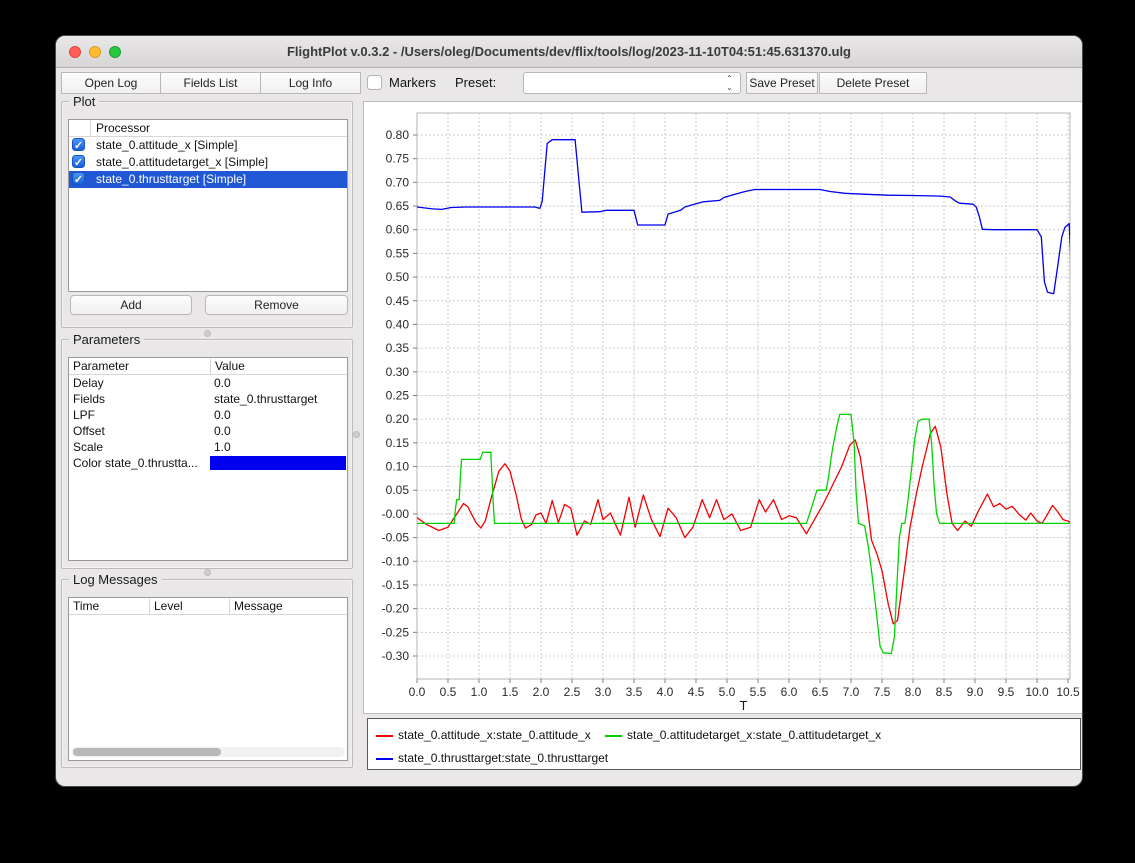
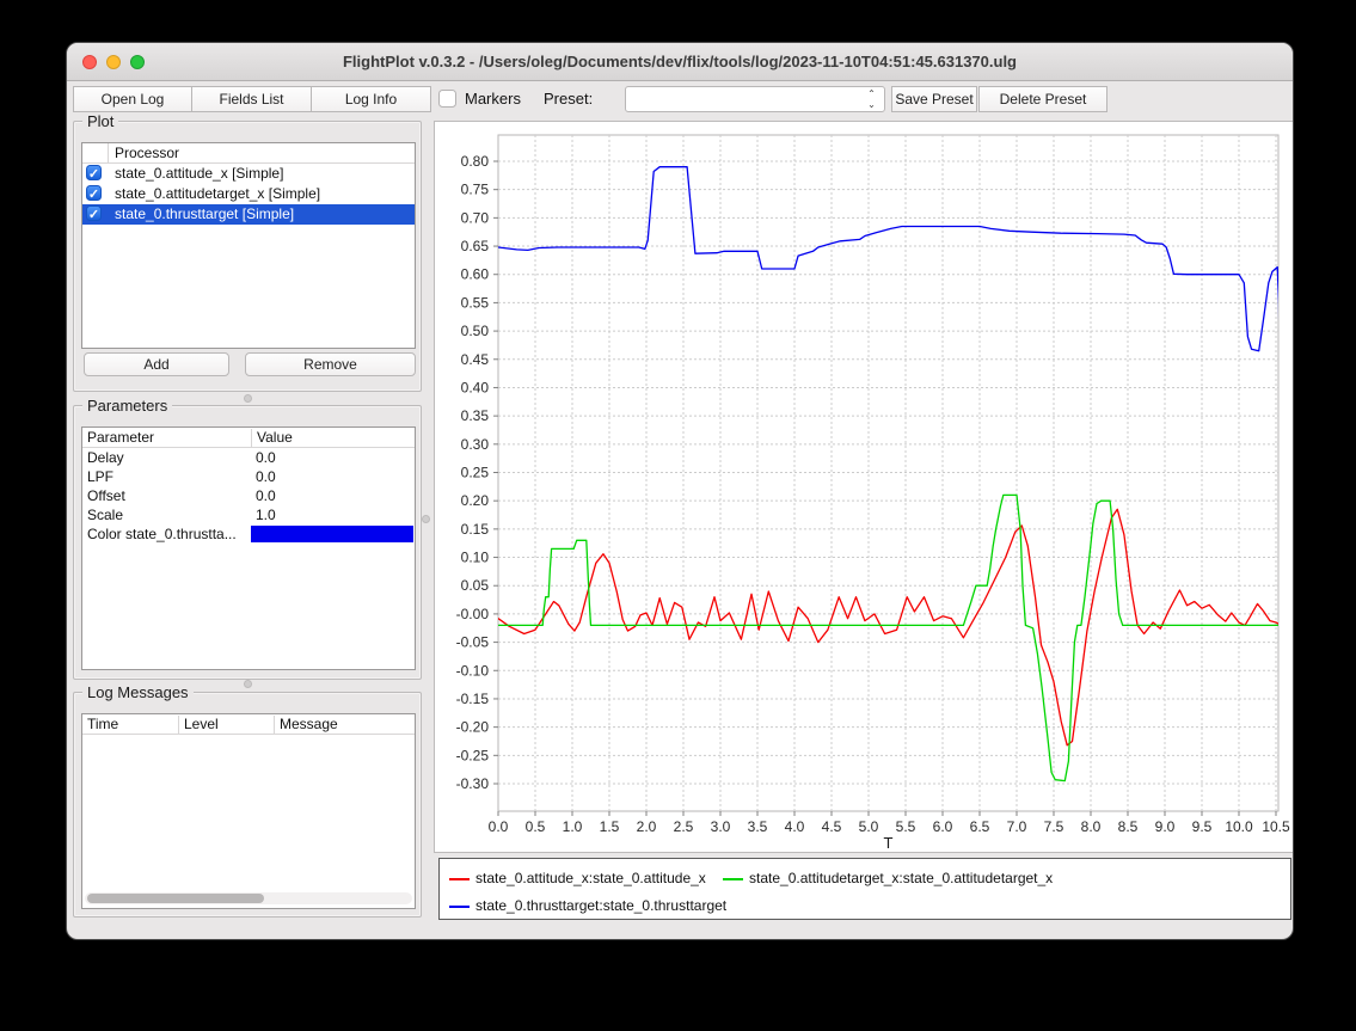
  FlightPlot v.0.3.2 - /Users/oleg/Documents/dev/flix/tools/log/2023-11-10T04:51:45.631370.ulg
  Open Log
  Fields List
  Log Info
  Markers
  Preset:
  ⌃
  ⌄
  Save Preset
  Delete Preset
  Plot
  Processor
  ✓
  state_0.attitude_x [Simple]
  ✓
  state_0.attitudetarget_x [Simple]
  ✓
  state_0.thrusttarget [Simple]
  Add
  Remove
  Parameters
  Parameter
  Value
  Delay
  0.0
- Fields
- state_0.thrusttarget
  LPF
  0.0
  Offset
  0.0
  Scale
  1.0
  Color state_0.thrustta...
  Log Messages
  Time
  Level
  Message
  0.80
  0.75
  0.70
  0.65
  0.60
  0.55
  0.50
  0.45
  0.40
  0.35
  0.30
  0.25
  0.20
  0.15
  0.10
  0.05
  -0.00
  -0.05
  -0.10
  -0.15
  -0.20
  -0.25
  -0.30
  0.0
  0.5
  1.0
  1.5
  2.0
  2.5
  3.0
  3.5
  4.0
  4.5
  5.0
  5.5
  6.0
  6.5
  7.0
  7.5
  8.0
  8.5
  9.0
  9.5
  10.0
  10.5
  T
  state_0.attitude_x:state_0.attitude_x
  state_0.attitudetarget_x:state_0.attitudetarget_x
  state_0.thrusttarget:state_0.thrusttarget
